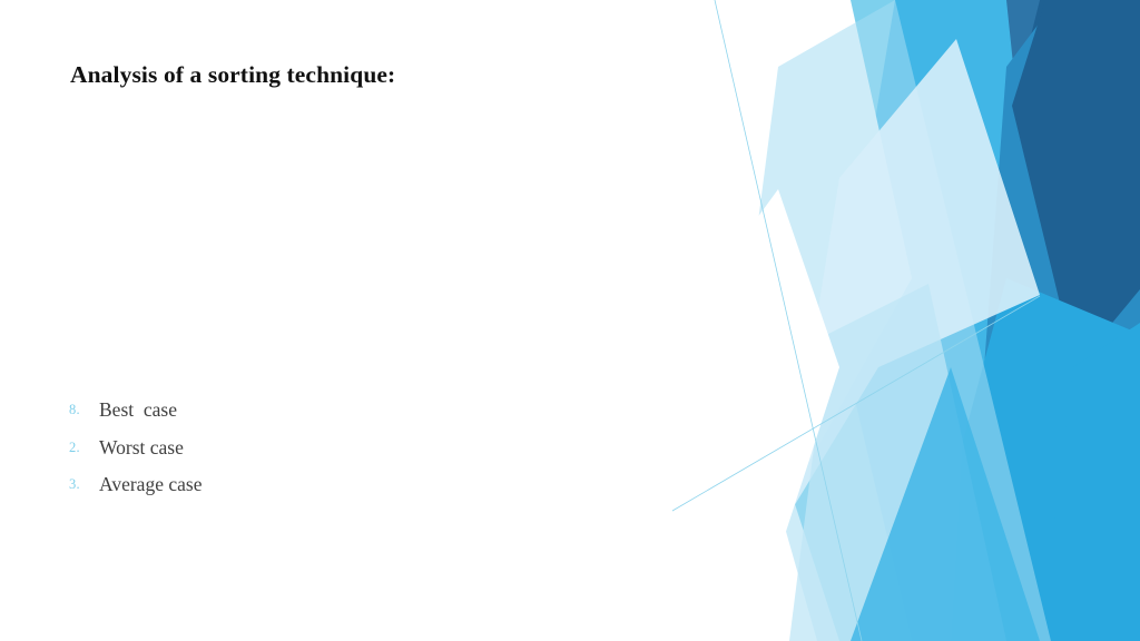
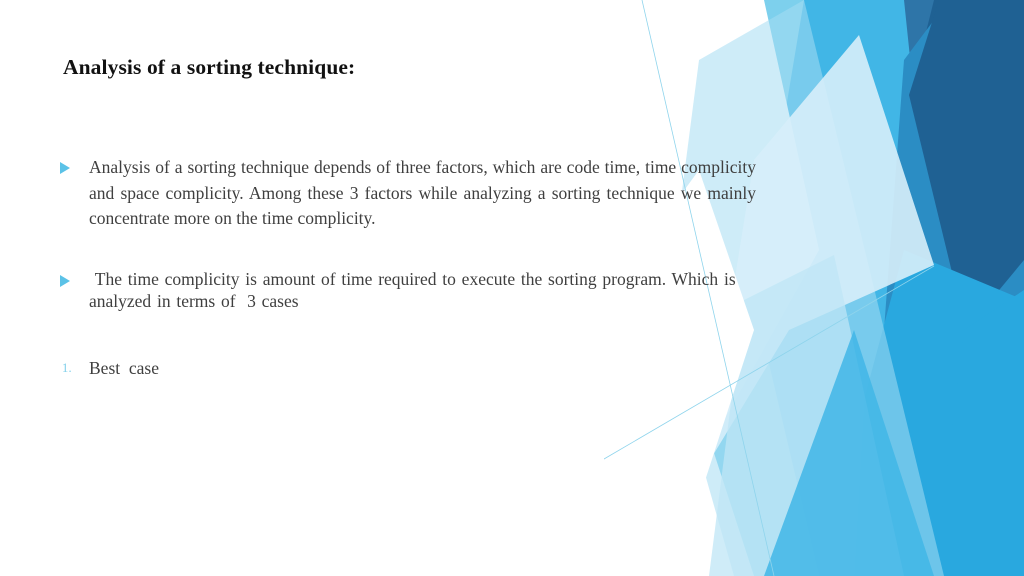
  Analysis of a sorting technique:
+ Analysis of a sorting technique depends of three factors, which are code time, time complicity and space complicity. Among these 3 factors while analyzing a sorting technique we mainly concentrate more on the time complicity.
+ The time complicity is amount of time required to execute the sorting program. Which is analyzed in terms of 3 cases
- 8.
+ 1.
  Best case
- 2.
- Worst case
- 3.
- Average case
